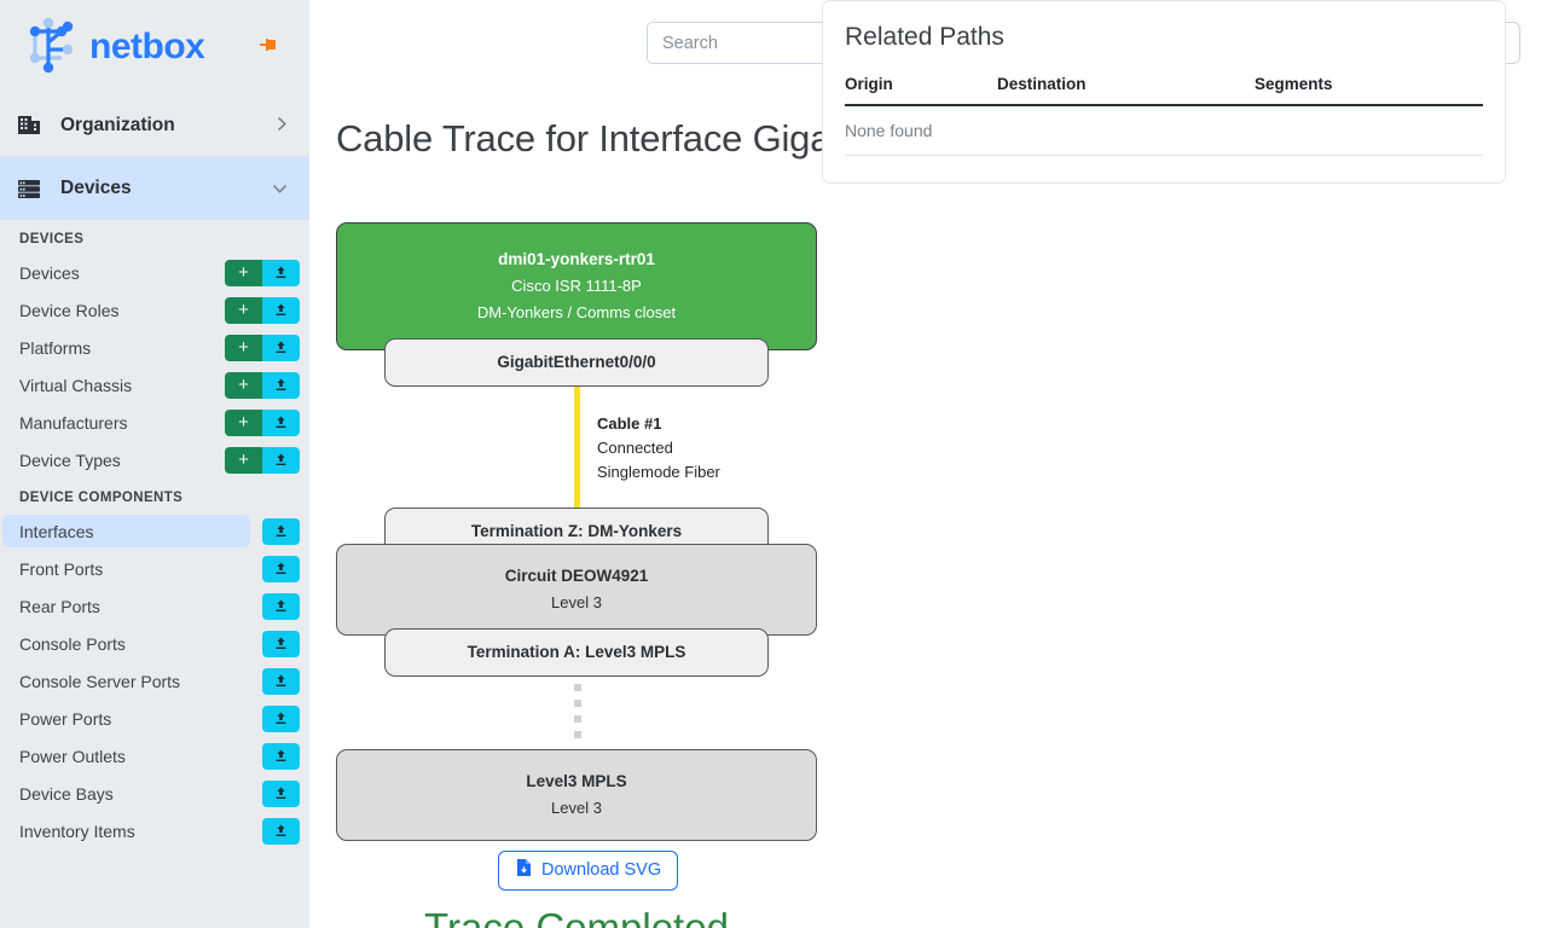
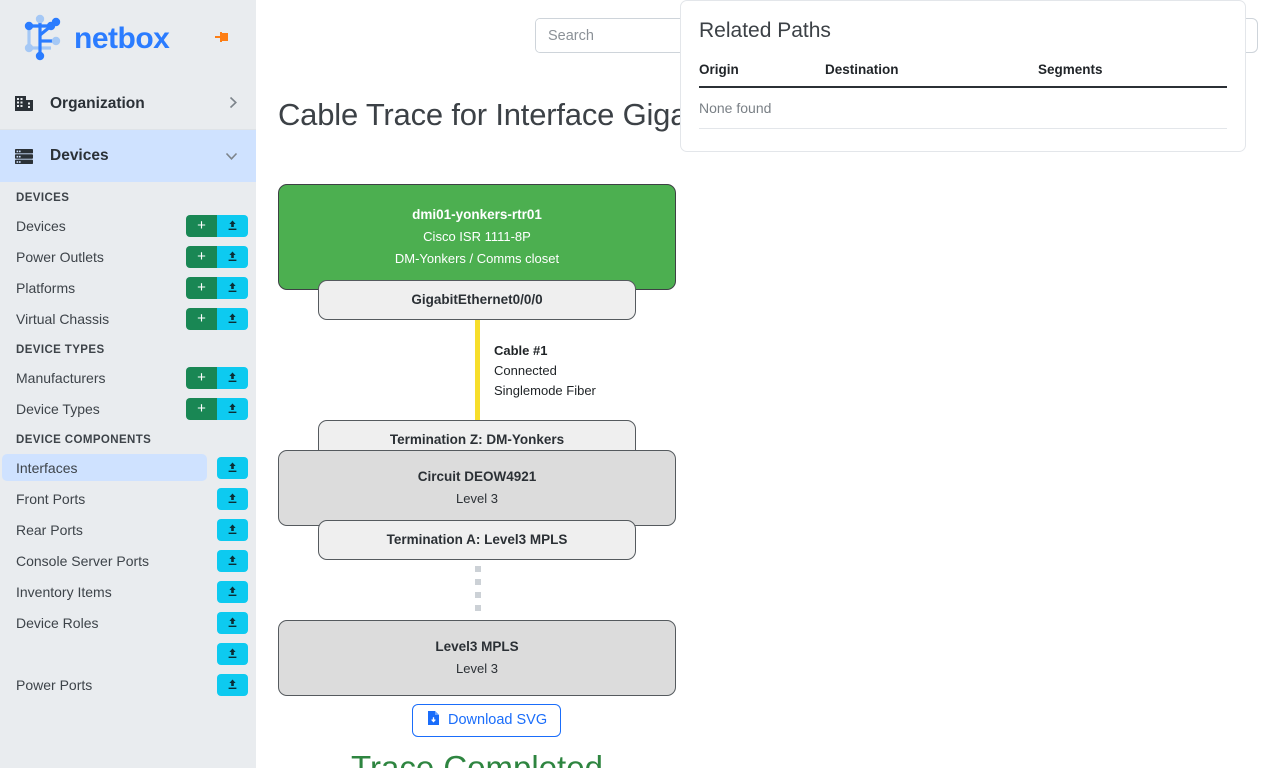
  netbox
  Organization
  Devices
  DEVICES
  Devices
  +
- Device Roles
+ Power Outlets
  +
  Platforms
  +
  Virtual Chassis
  +
+ DEVICE TYPES
  Manufacturers
  +
  Device Types
  +
  DEVICE COMPONENTS
  Interfaces
  Front Ports
  Rear Ports
- Console Ports
  Console Server Ports
- Power Ports
+ Inventory Items
- Power Outlets
+ Device Roles
- Device Bays
- Inventory Items
+ Power Ports
  Search
  dmi01-yonkers-rtr01
  Cisco ISR 1111-8P
  DM-Yonkers / Comms closet
  GigabitEthernet0/0/0
  Cable #1
  Connected
  Singlemode Fiber
  Termination Z: DM-Yonkers
  Circuit DEOW4921
  Level 3
  Termination A: Level3 MPLS
  Level3 MPLS
  Level 3
  Download SVG
  Trace Completed
  Related Paths
  Origin	Destination	Segments
  None found
